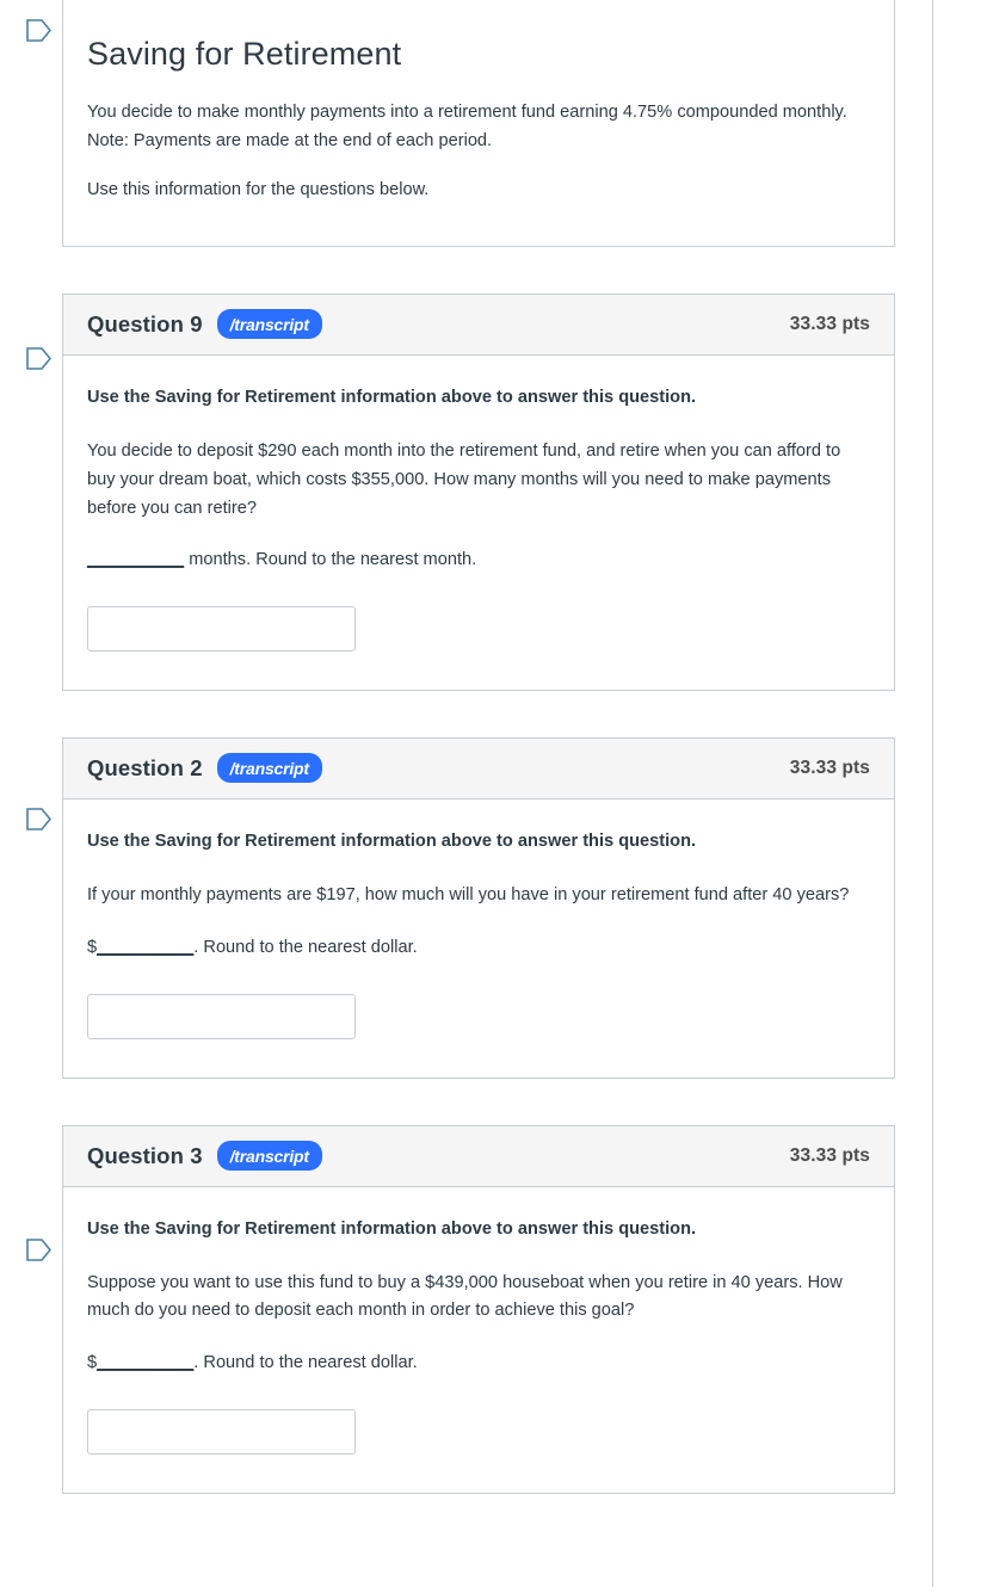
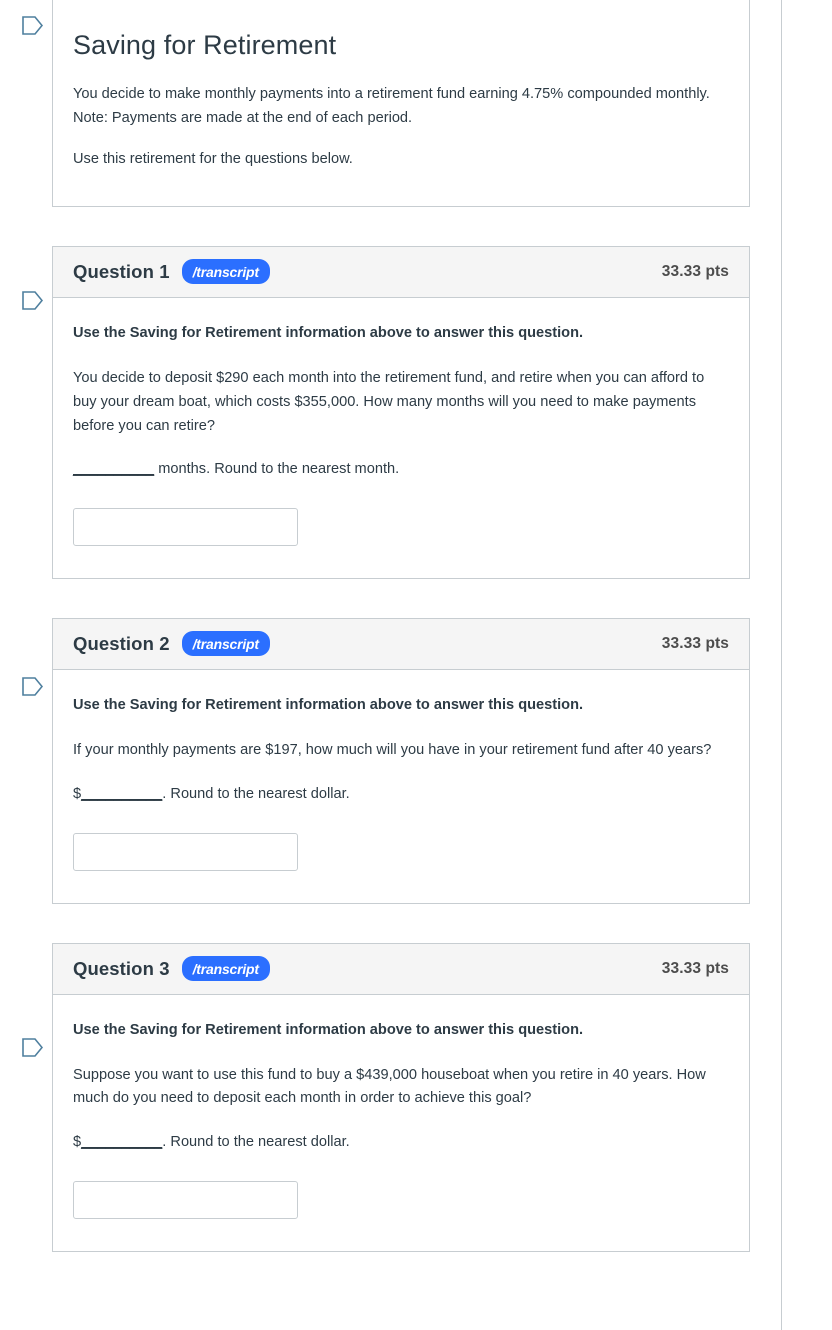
  Saving for Retirement
  You decide to make monthly payments into a retirement fund earning 4.75% compounded monthly. Note: Payments are made at the end of each period.
- Use this information for the questions below.
+ Use this retirement for the questions below.
- Question 9
+ Question 1
  /transcript
  33.33 pts
  Use the Saving for Retirement information above to answer this question.
  You decide to deposit $290 each month into the retirement fund, and retire when you can afford to buy your dream boat, which costs $355,000. How many months will you need to make payments before you can retire?
  __________ months. Round to the nearest month.
  Question 2
  /transcript
  33.33 pts
  Use the Saving for Retirement information above to answer this question.
  If your monthly payments are $197, how much will you have in your retirement fund after 40 years?
  $__________. Round to the nearest dollar.
  Question 3
  /transcript
  33.33 pts
  Use the Saving for Retirement information above to answer this question.
  Suppose you want to use this fund to buy a $439,000 houseboat when you retire in 40 years. How much do you need to deposit each month in order to achieve this goal?
  $__________. Round to the nearest dollar.
